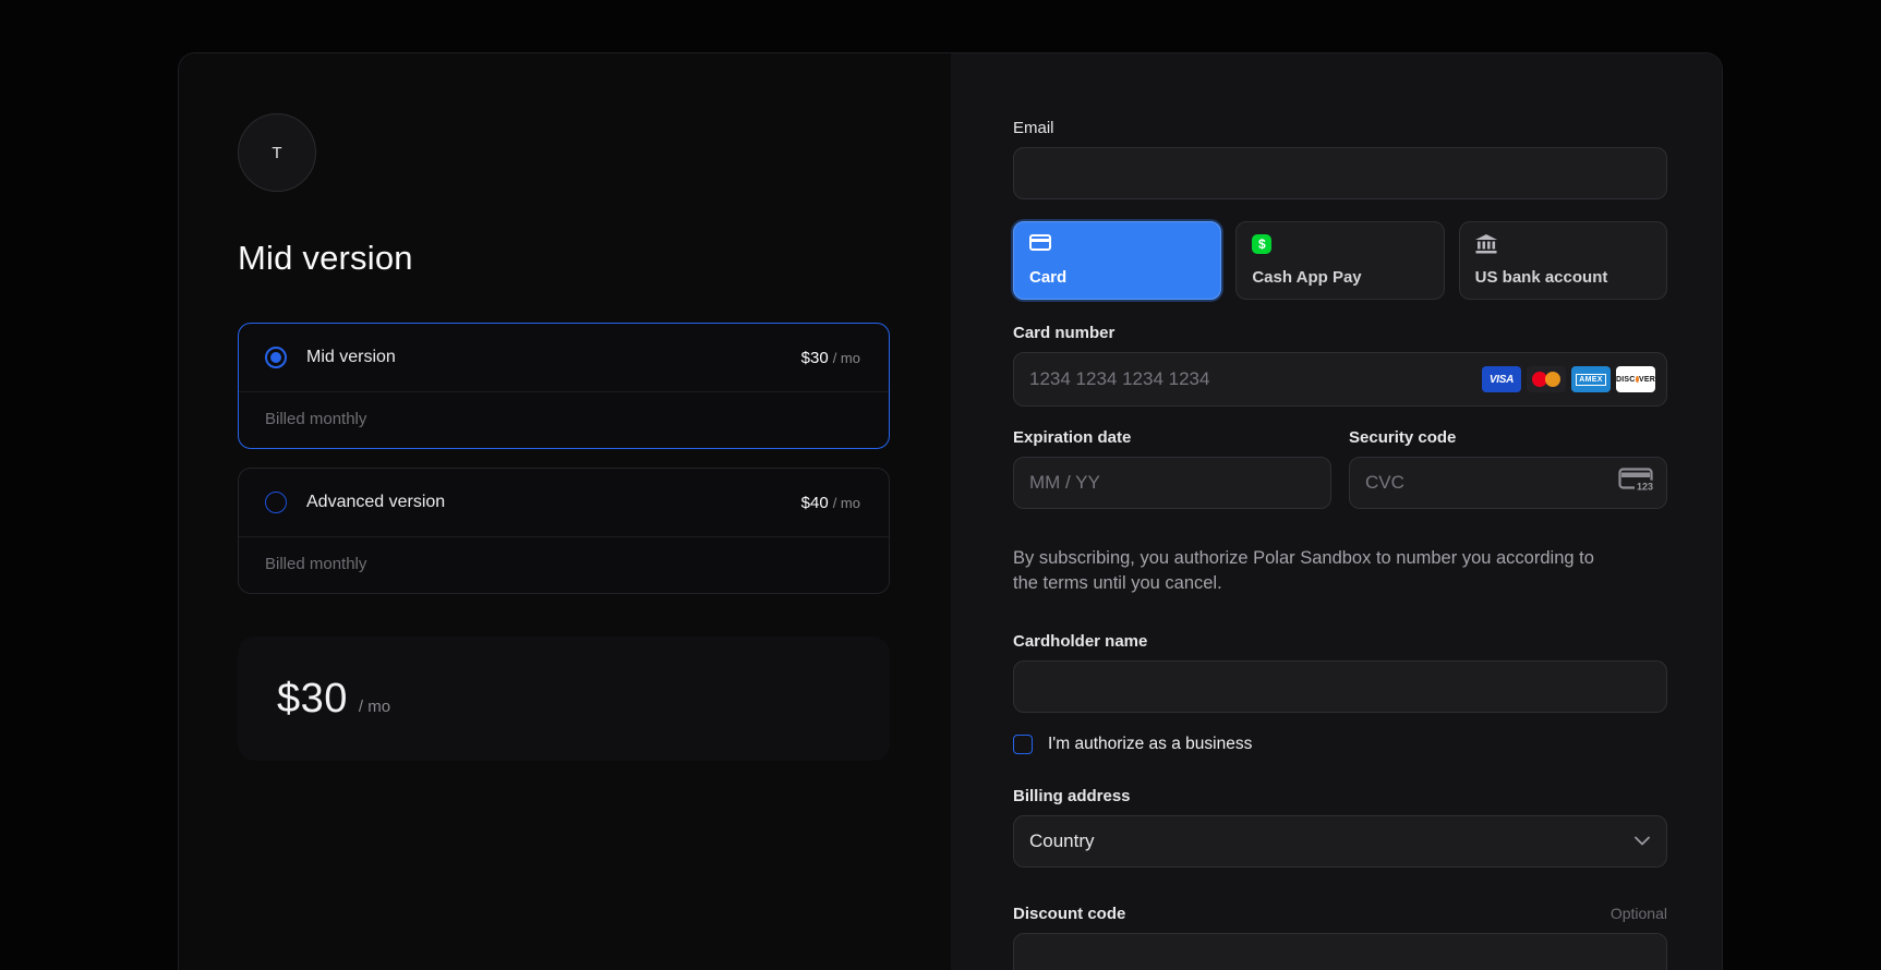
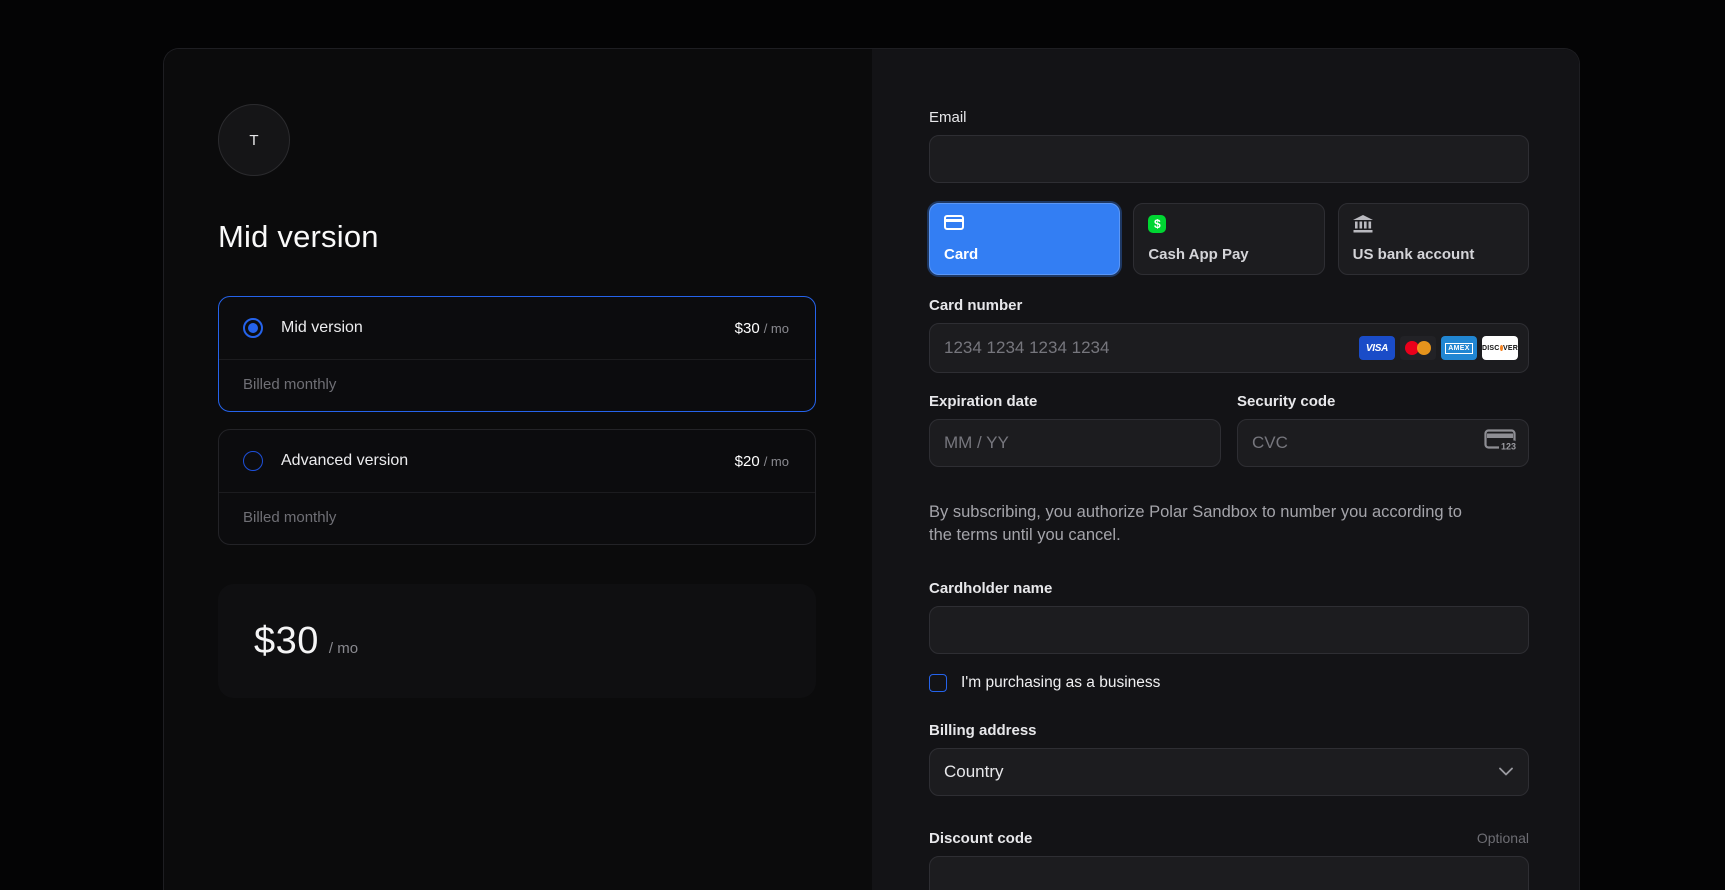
  T
  Mid version
  Mid version
  $30 / mo
  Billed monthly
  Advanced version
- $40 / mo
+ $20 / mo
  Billed monthly
  $30
  / mo
  Email
  Card
  $
  Cash App Pay
  US bank account
  Card number
  1234 1234 1234 1234
  VISA
  Expiration date
  MM / YY
  Security code
  CVC
  123
  By subscribing, you authorize Polar Sandbox to number you according to the terms until you cancel.
  Cardholder name
- I'm authorize as a business
+ I'm purchasing as a business
  Billing address
  Country
  Discount code
  Optional
